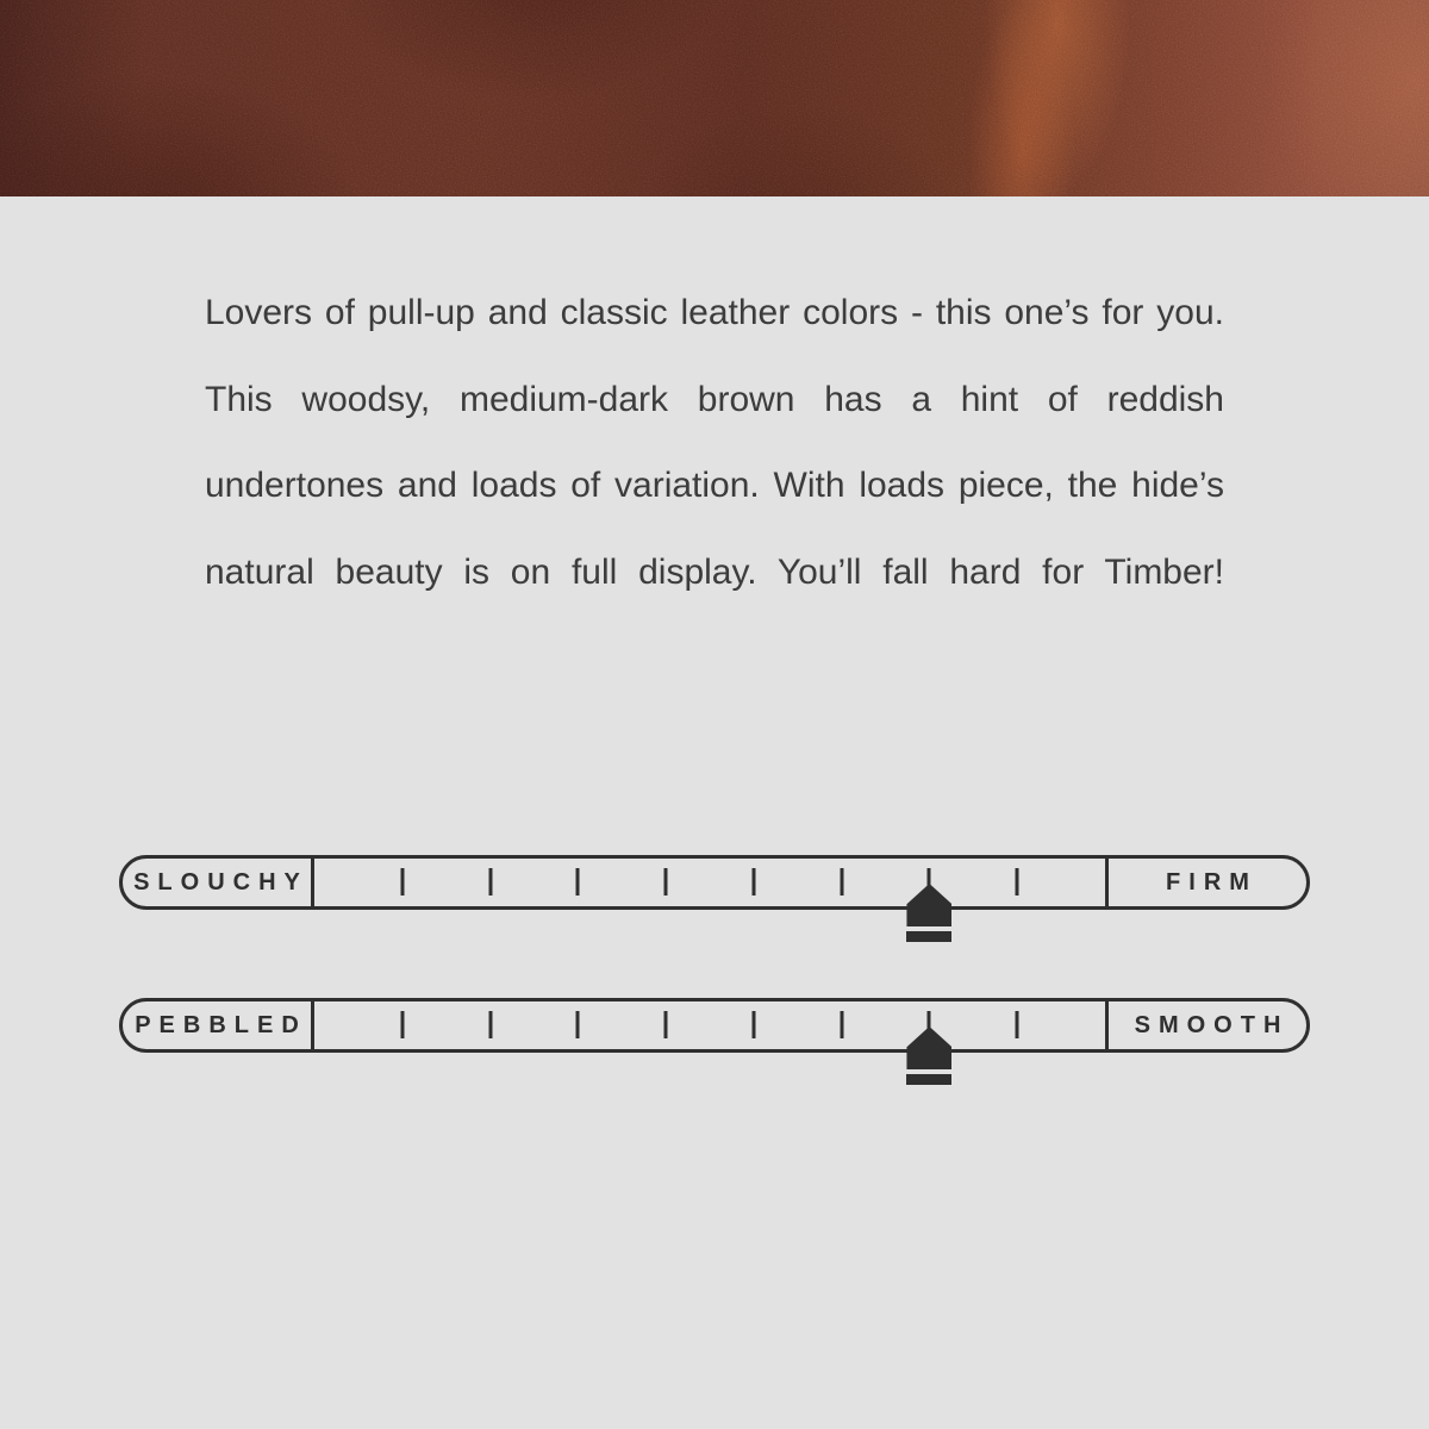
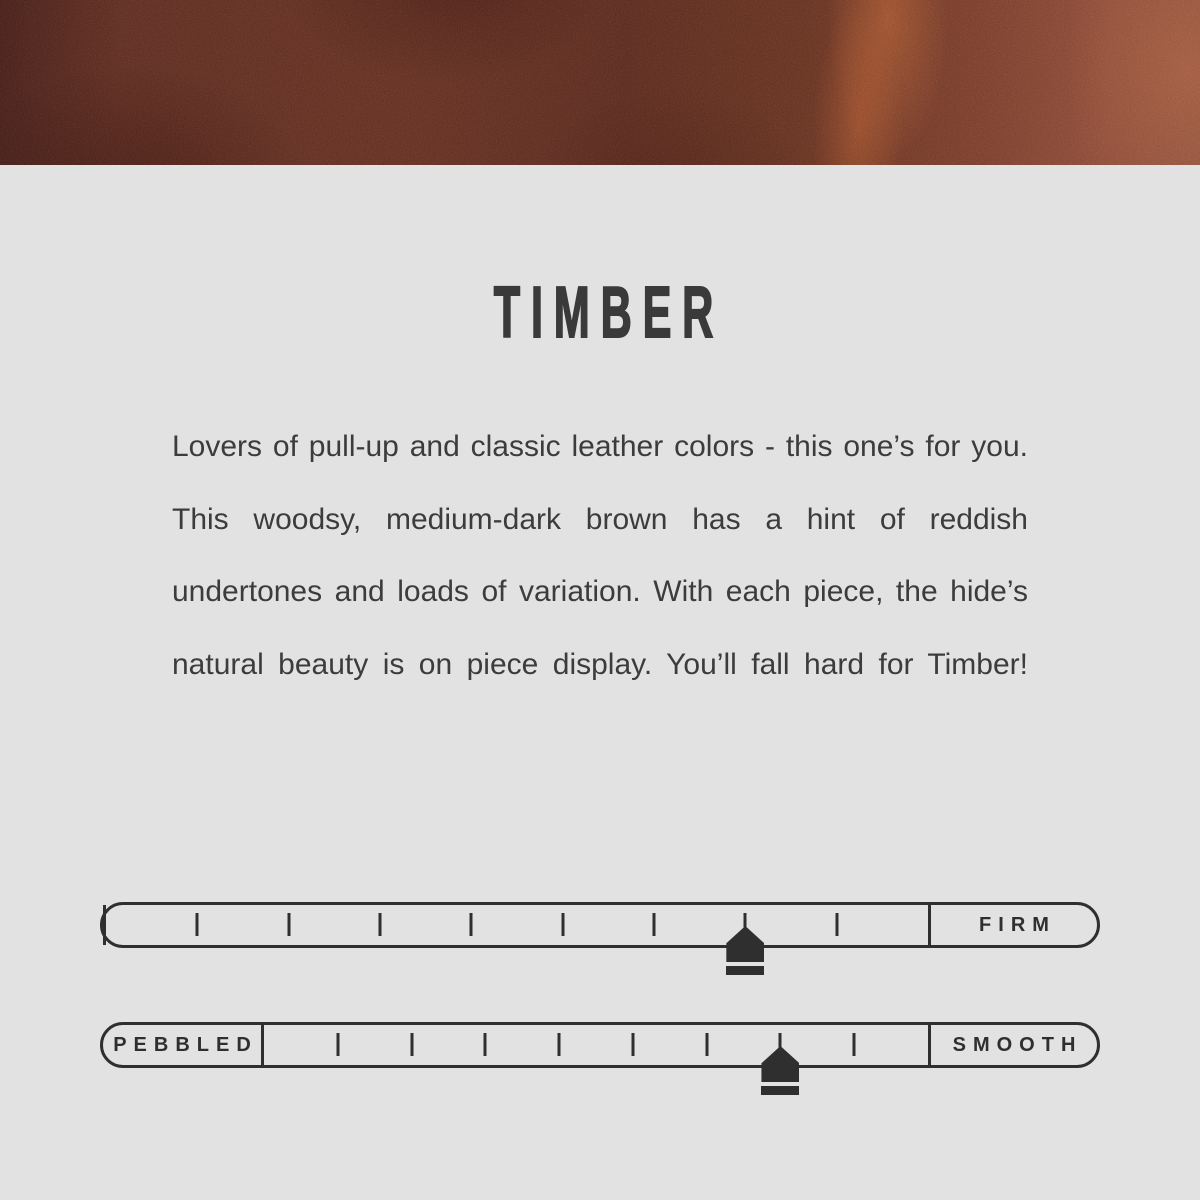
+ TIMBER
  Lovers of pull-up and classic leather colors - this one’s for you.
  This woodsy, medium-dark brown has a hint of reddish
- undertones and loads of variation. With loads piece, the hide’s
+ undertones and loads of variation. With each piece, the hide’s
- natural beauty is on full display. You’ll fall hard for Timber!
+ natural beauty is on piece display. You’ll fall hard for Timber!
- SLOUCHY
  FIRM
  PEBBLED
  SMOOTH
